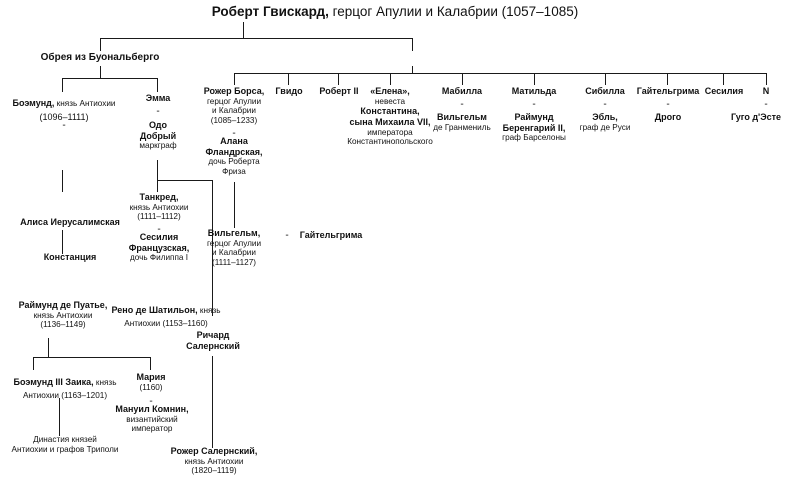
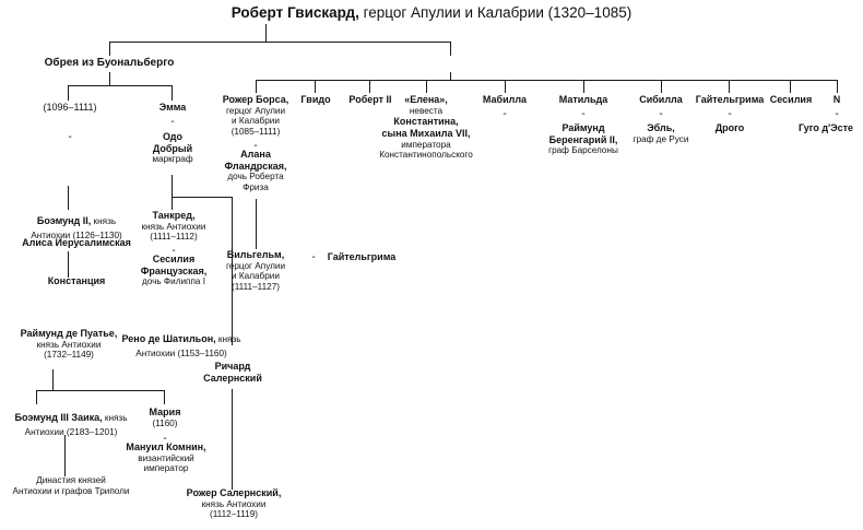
- Роберт Гвискард, герцог Апулии и Калабрии (1057–1085)
+ Роберт Гвискард, герцог Апулии и Калабрии (1320–1085)
  Обрея из Буональберго
- Боэмунд, князь Антиохии
  (1096–1111)
  -
  Эмма
  -
  Одо
  Добрый
  маркграф
+ Боэмунд II, князь
+ Антиохии (1126–1130)
  Алиса Иерусалимская
  Констанция
  Танкред,
  князь Антиохии
  (1111–1112)
  -
  Сесилия
  Французская,
  дочь Филиппа I
  Раймунд де Пуатье,
  князь Антиохии
- (1136–1149)
+ (1732–1149)
  Рено де Шатильон, князь
  Антиохии (1153–1160)
  Боэмунд III Заика, князь
- Антиохии (1163–1201)
+ Антиохии (2183–1201)
  Династия князей
  Антиохии и графов Триполи
  Мария
  (1160)
  -
  Мануил Комнин,
  византийский
  император
  Рожер Борса,
  герцог Апулии
  и Калабрии
- (1085–1233)
+ (1085–1111)
  -
  Алана
  Фландрская,
  дочь Роберта
  Фриза
  Вильгельм,
  герцог Апулии
  и Калабрии
  (1111–1127)
  -
  Гайтельгрима
  Гвидо
  Роберт II
  «Елена»,
  невеста
  Константина,
  сына Михаила VII,
  императора
  Константинопольского
  Мабилла
  -
- Вильгельм
- де Гранмениль
  Матильда
  -
  Раймунд
  Беренгарий II,
  граф Барселоны
  Сибилла
  -
  Эбль,
  граф де Руси
  Гайтельгрима
  -
  Дрого
  Сесилия
  N
  -
  Гуго д'Эсте
  Ричард
  Салернский
  Рожер Салернский,
  князь Антиохии
- (1820–1119)
+ (1112–1119)
